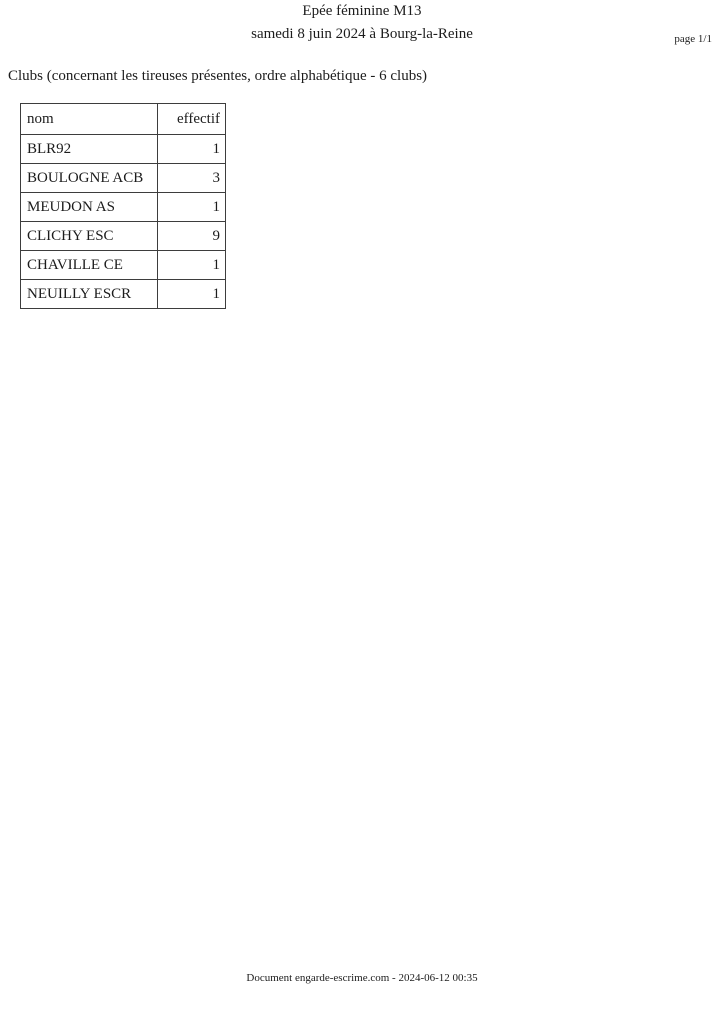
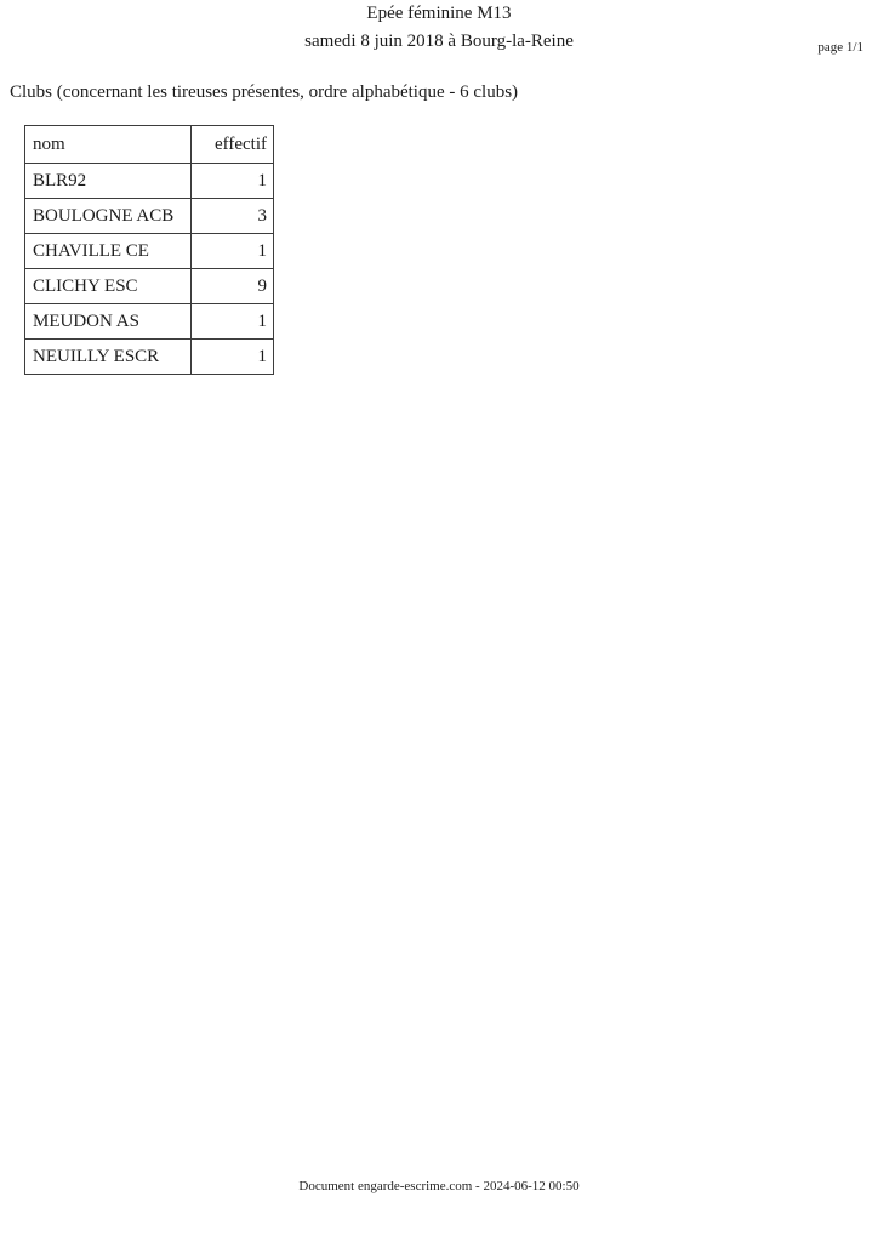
  page 1/1
  Epée féminine M13
- samedi 8 juin 2024 à Bourg-la-Reine
+ samedi 8 juin 2018 à Bourg-la-Reine
  Clubs (concernant les tireuses présentes, ordre alphabétique - 6 clubs)
  nom	effectif
  BLR92	1
  BOULOGNE ACB	3
- MEUDON AS	1
+ CHAVILLE CE	1
  CLICHY ESC	9
- CHAVILLE CE	1
+ MEUDON AS	1
  NEUILLY ESCR	1
- Document engarde-escrime.com - 2024-06-12 00:35
+ Document engarde-escrime.com - 2024-06-12 00:50
